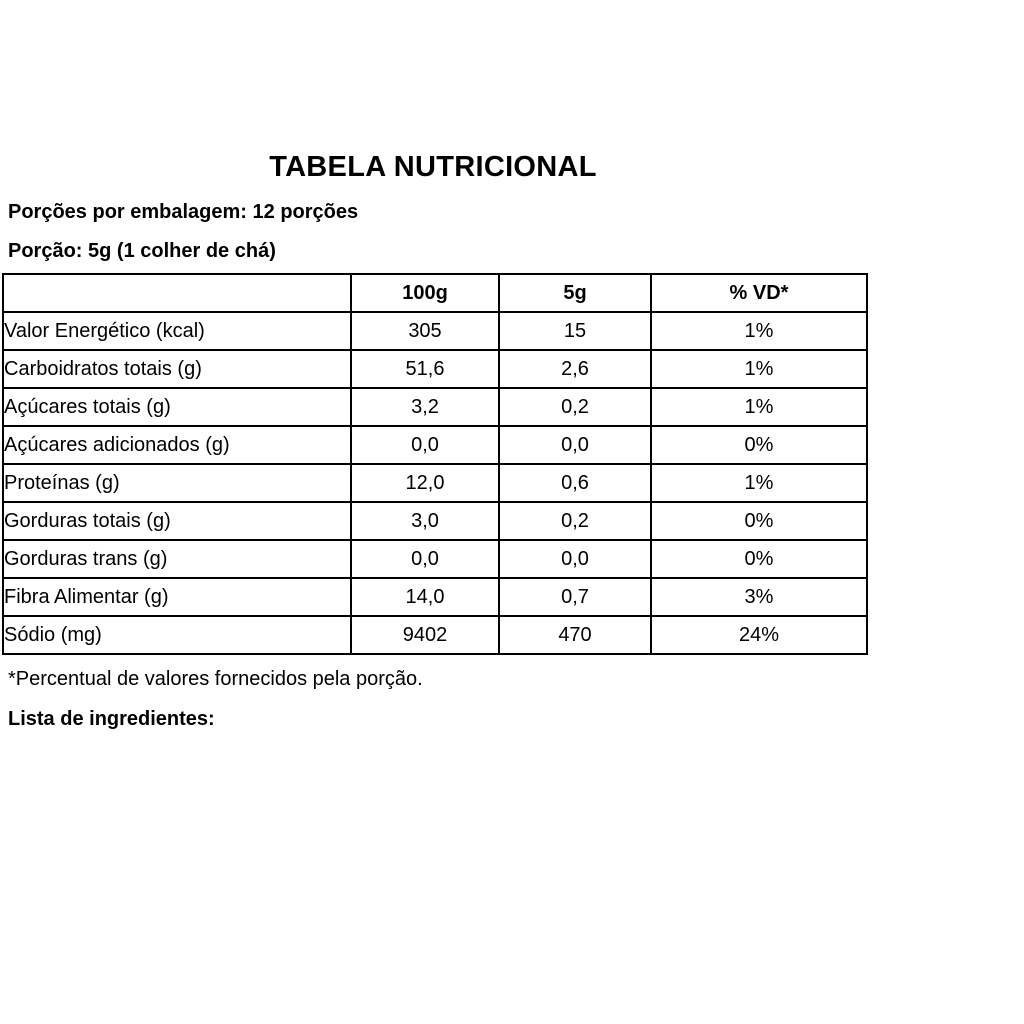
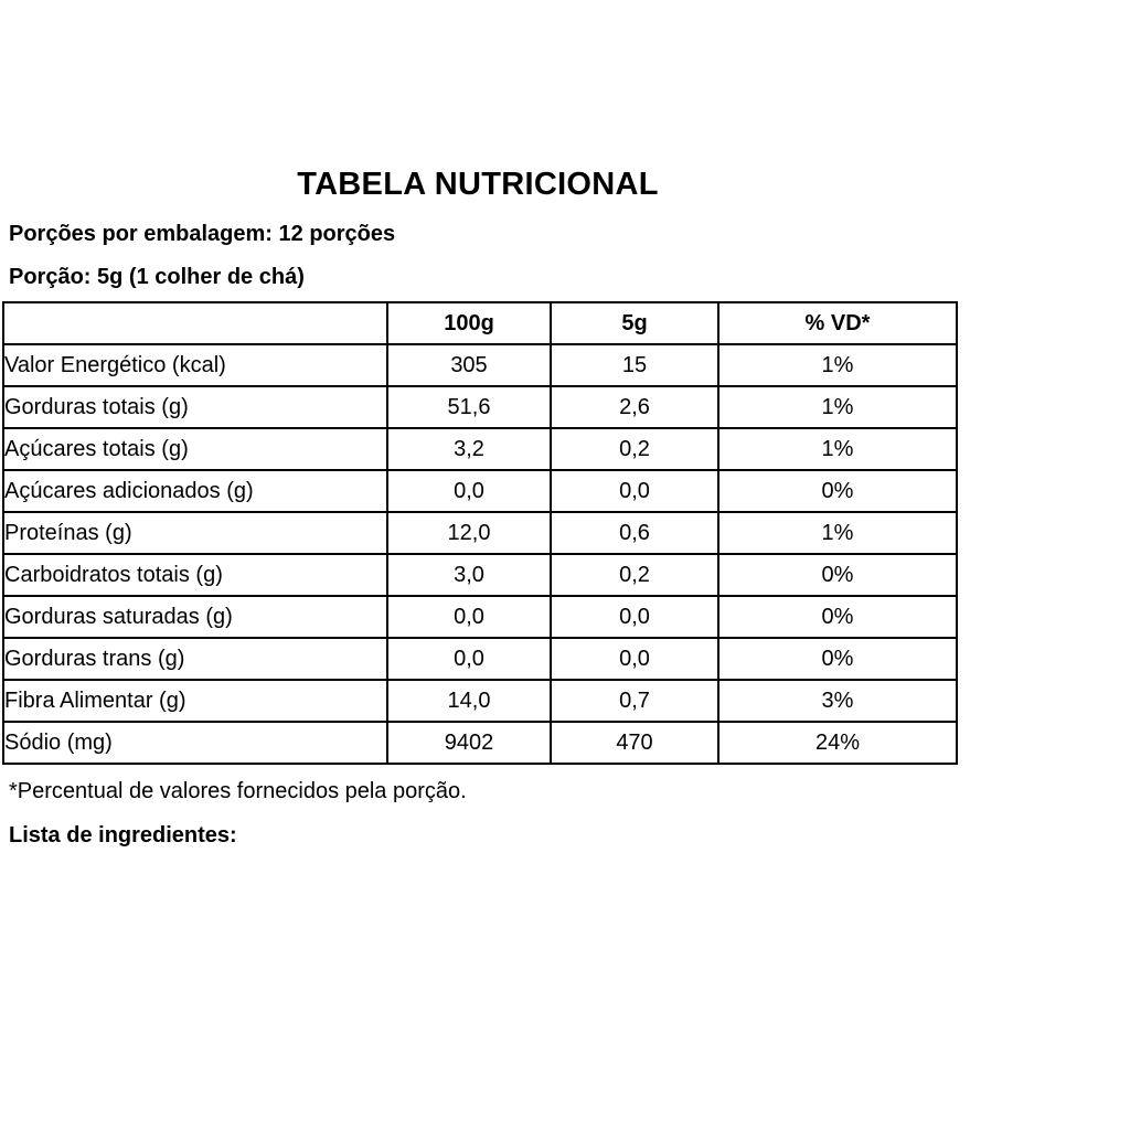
  TABELA NUTRICIONAL
  Porções por embalagem: 12 porções
  Porção: 5g (1 colher de chá)
  	100g	5g	% VD*
  Valor Energético (kcal)	305	15	1%
- Carboidratos totais (g)	51,6	2,6	1%
+ Gorduras totais (g)	51,6	2,6	1%
  Açúcares totais (g)	3,2	0,2	1%
  Açúcares adicionados (g)	0,0	0,0	0%
  Proteínas (g)	12,0	0,6	1%
- Gorduras totais (g)	3,0	0,2	0%
+ Carboidratos totais (g)	3,0	0,2	0%
+ Gorduras saturadas (g)	0,0	0,0	0%
  Gorduras trans (g)	0,0	0,0	0%
  Fibra Alimentar (g)	14,0	0,7	3%
  Sódio (mg)	9402	470	24%
  *Percentual de valores fornecidos pela porção.
  Lista de ingredientes:
